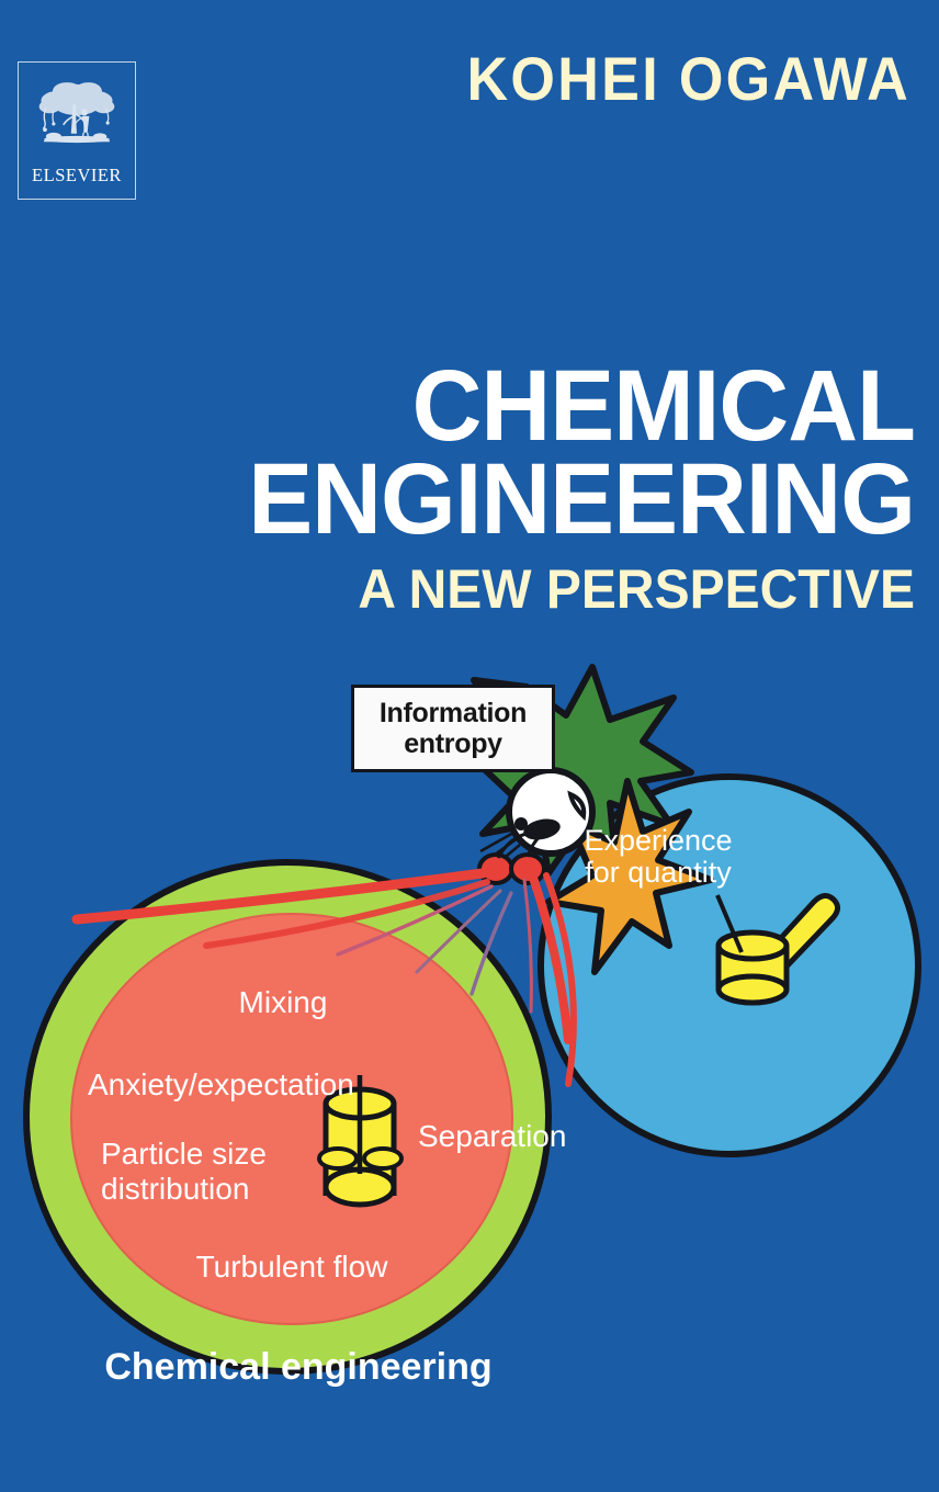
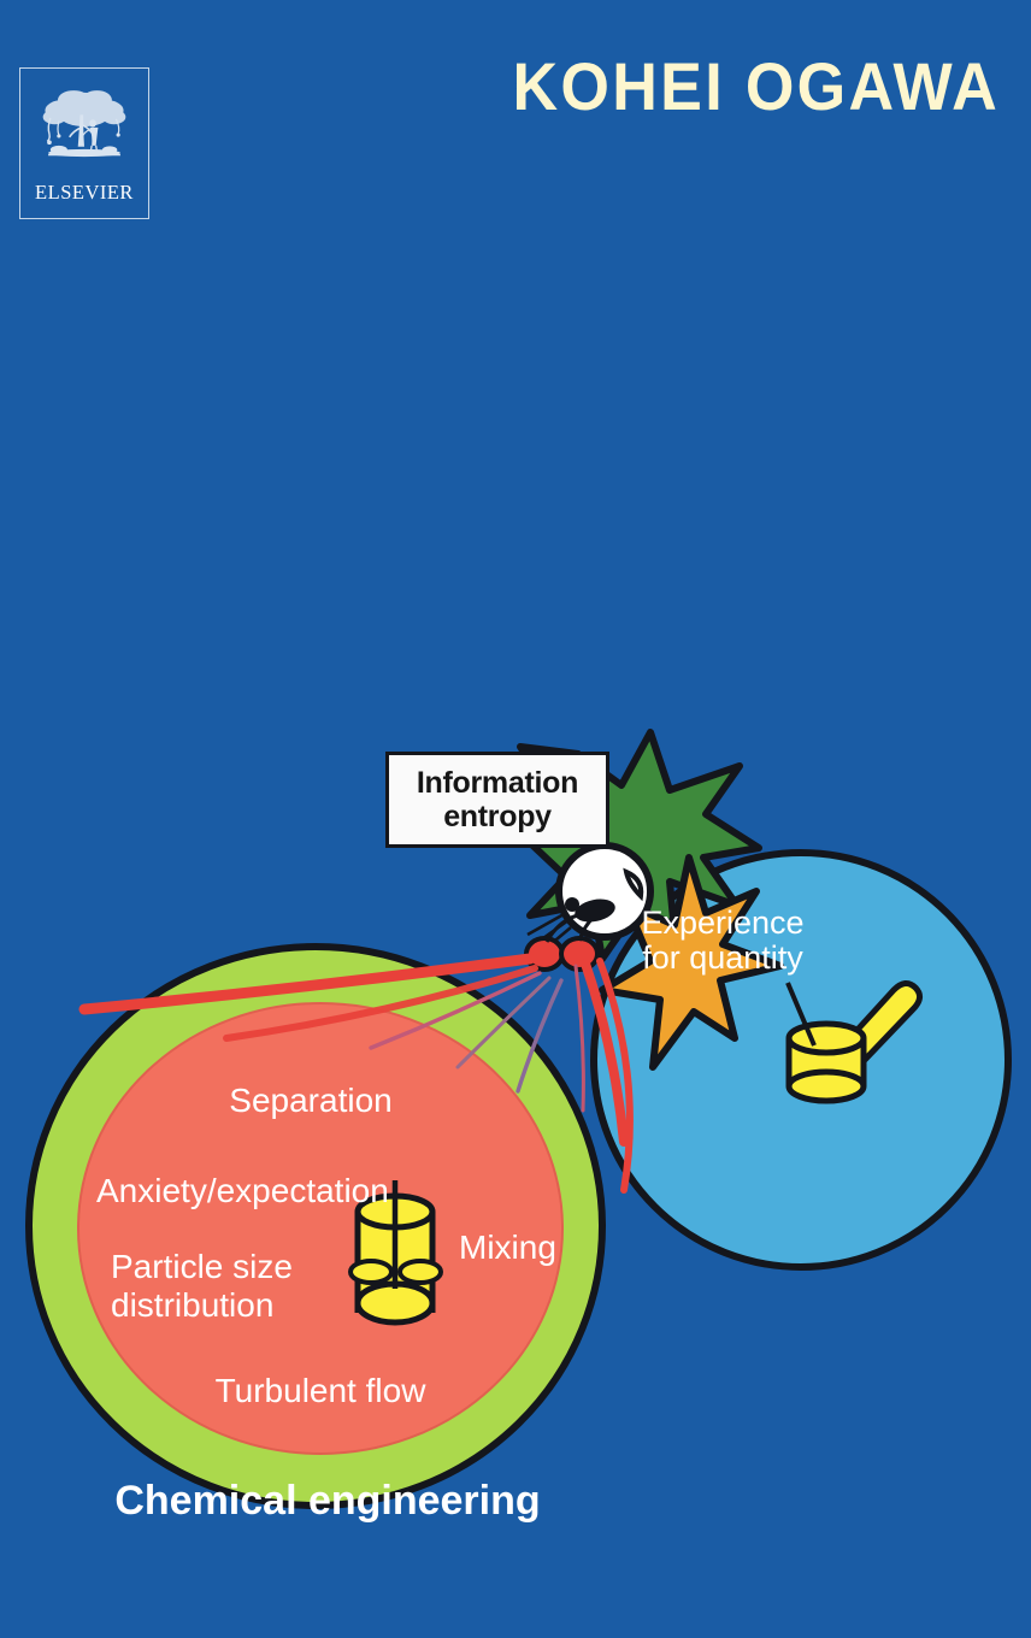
  ELSEVIER
  KOHEI OGAWA
- CHEMICAL
- ENGINEERING
- A NEW PERSPECTIVE
  Information
  entropy
  Experience
  for quantity
- Mixing
+ Separation
  Anxiety/expectation
  Particle size
  distribution
- Separation
+ Mixing
  Turbulent flow
  Chemical engineering
